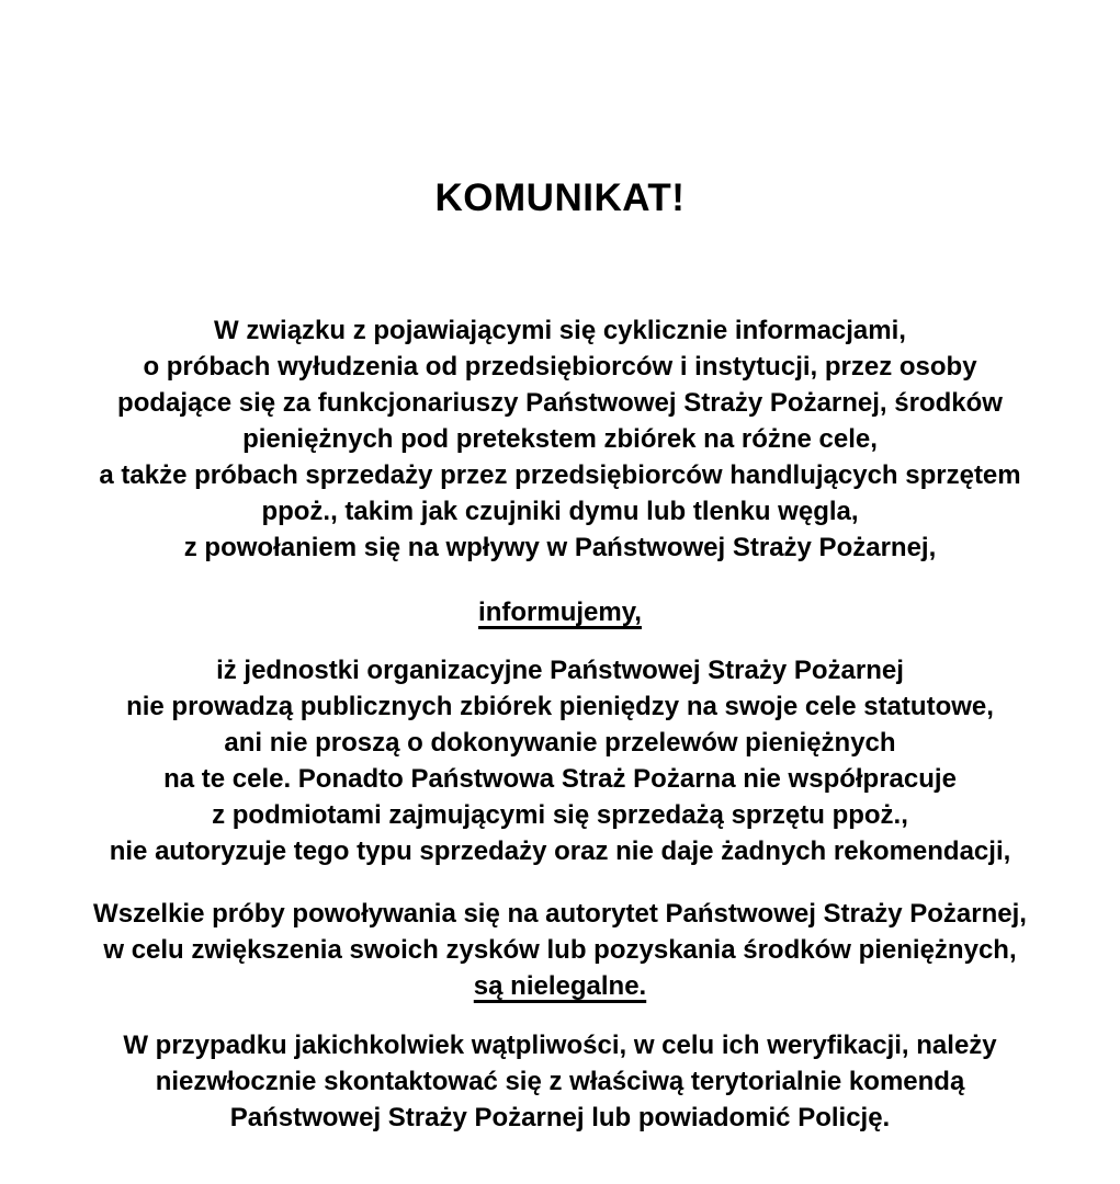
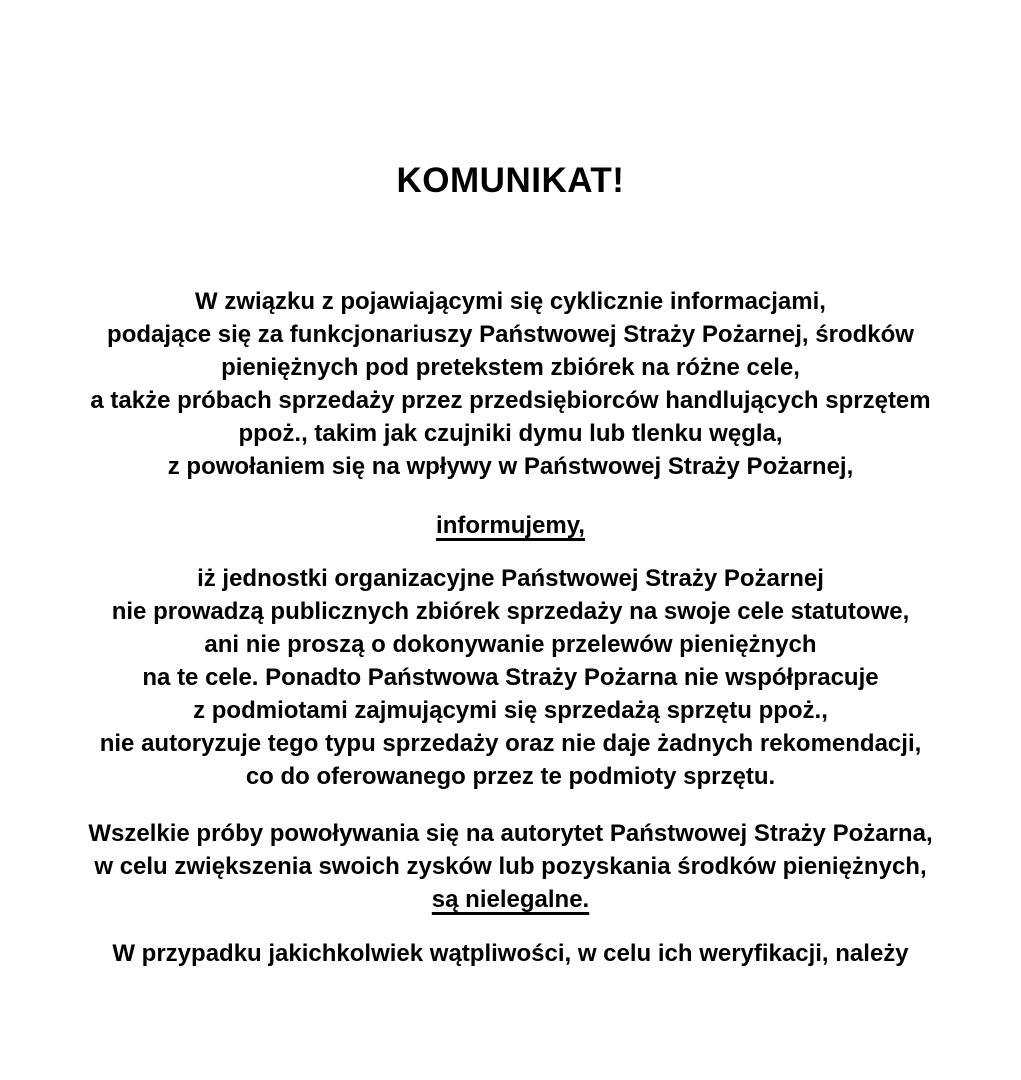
  KOMUNIKAT!
  W związku z pojawiającymi się cyklicznie informacjami,
- o próbach wyłudzenia od przedsiębiorców i instytucji, przez osoby
  podające się za funkcjonariuszy Państwowej Straży Pożarnej, środków
  pieniężnych pod pretekstem zbiórek na różne cele,
  a także próbach sprzedaży przez przedsiębiorców handlujących sprzętem
  ppoż., takim jak czujniki dymu lub tlenku węgla,
  z powołaniem się na wpływy w Państwowej Straży Pożarnej,
  informujemy,
  iż jednostki organizacyjne Państwowej Straży Pożarnej
- nie prowadzą publicznych zbiórek pieniędzy na swoje cele statutowe,
+ nie prowadzą publicznych zbiórek sprzedaży na swoje cele statutowe,
  ani nie proszą o dokonywanie przelewów pieniężnych
- na te cele. Ponadto Państwowa Straż Pożarna nie współpracuje
+ na te cele. Ponadto Państwowa Straży Pożarna nie współpracuje
  z podmiotami zajmującymi się sprzedażą sprzętu ppoż.,
  nie autoryzuje tego typu sprzedaży oraz nie daje żadnych rekomendacji,
+ co do oferowanego przez te podmioty sprzętu.
- Wszelkie próby powoływania się na autorytet Państwowej Straży Pożarnej,
+ Wszelkie próby powoływania się na autorytet Państwowej Straży Pożarna,
  w celu zwiększenia swoich zysków lub pozyskania środków pieniężnych,
  są nielegalne.
  W przypadku jakichkolwiek wątpliwości, w celu ich weryfikacji, należy
- niezwłocznie skontaktować się z właściwą terytorialnie komendą
- Państwowej Straży Pożarnej lub powiadomić Policję.
